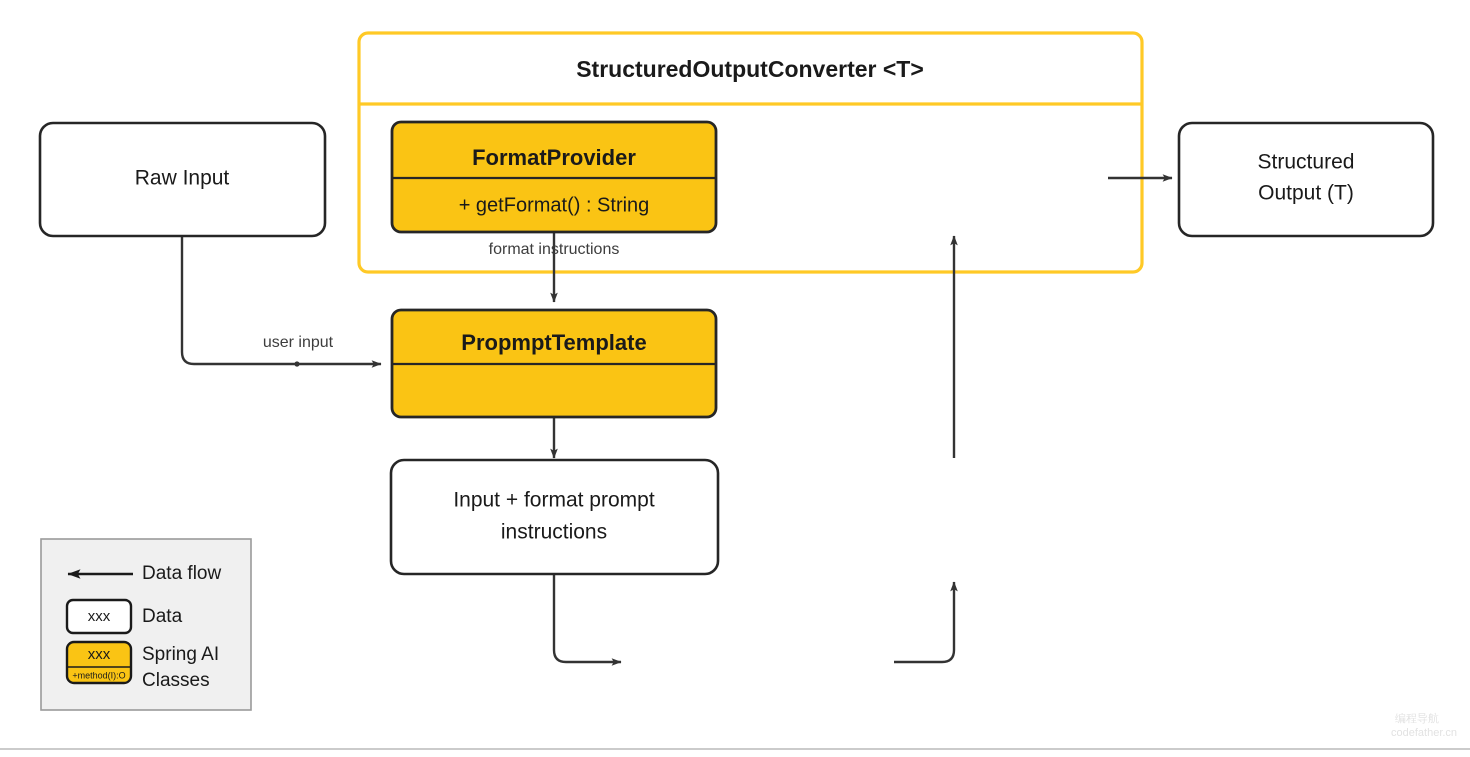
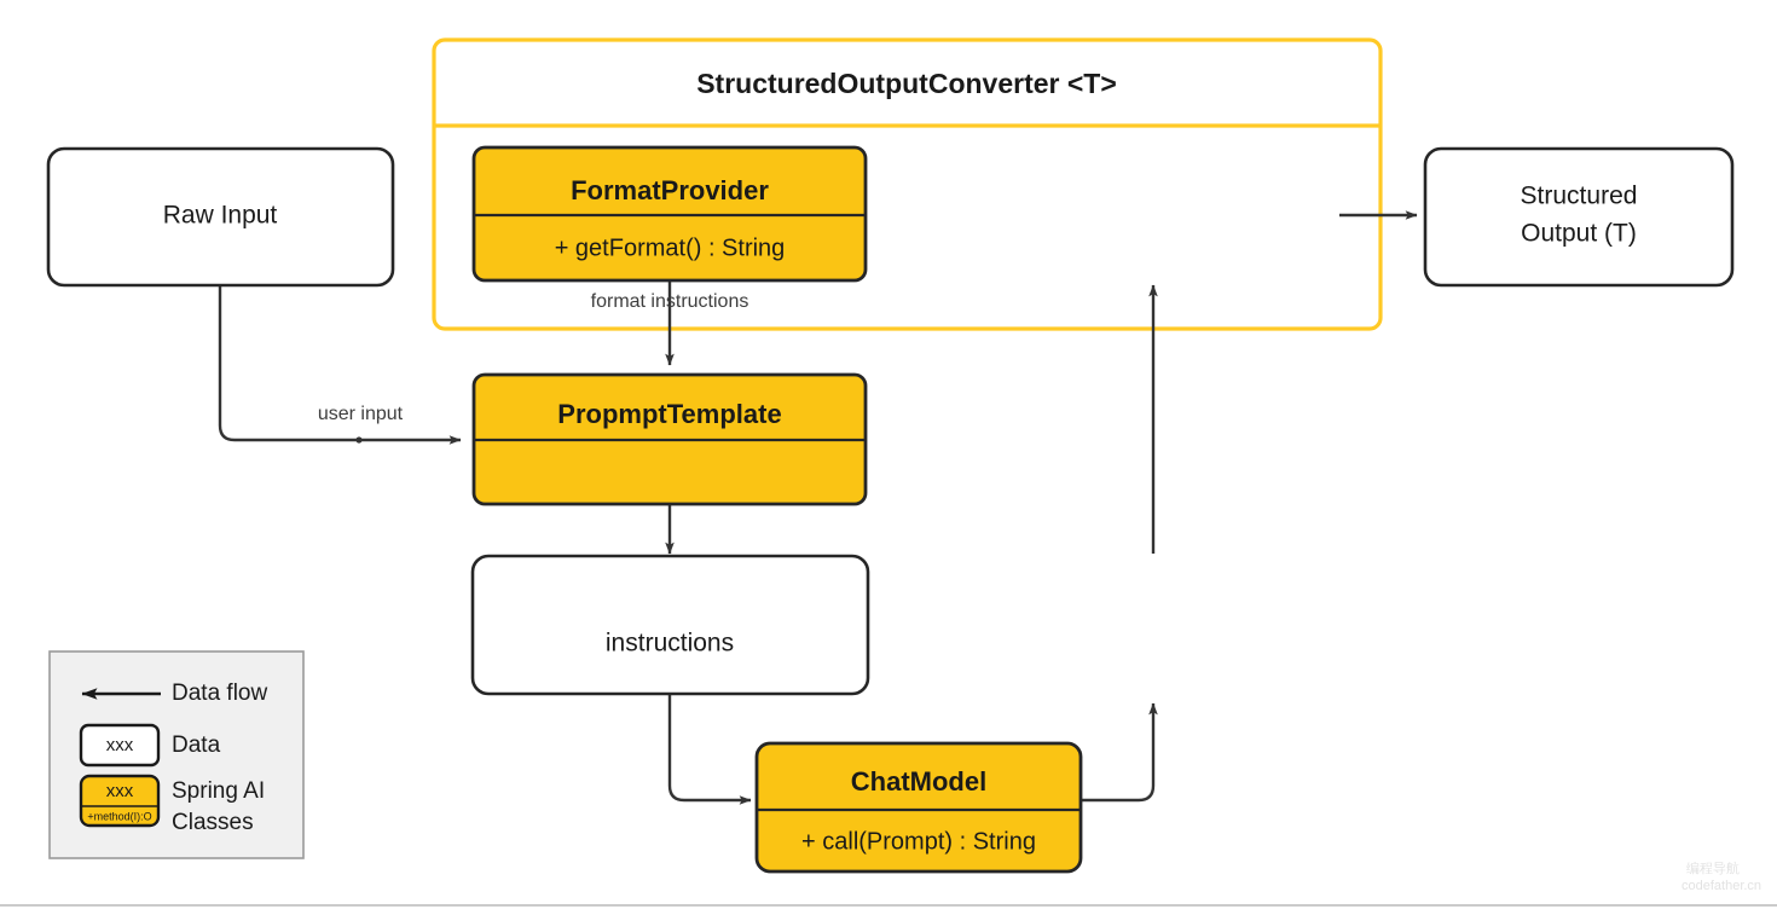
  StructuredOutputConverter <T>
  format instructions
  user input
  Raw Input
  Structured
  Output (T)
  FormatProvider
  + getFormat() : String
  PropmptTemplate
- Input + format prompt
  instructions
+ ChatModel
+ + call(Prompt) : String
  Data flow
  xxx
  Data
  xxx
  +method(I):O
  Spring AI
  Classes
  编程导航
  codefather.cn
